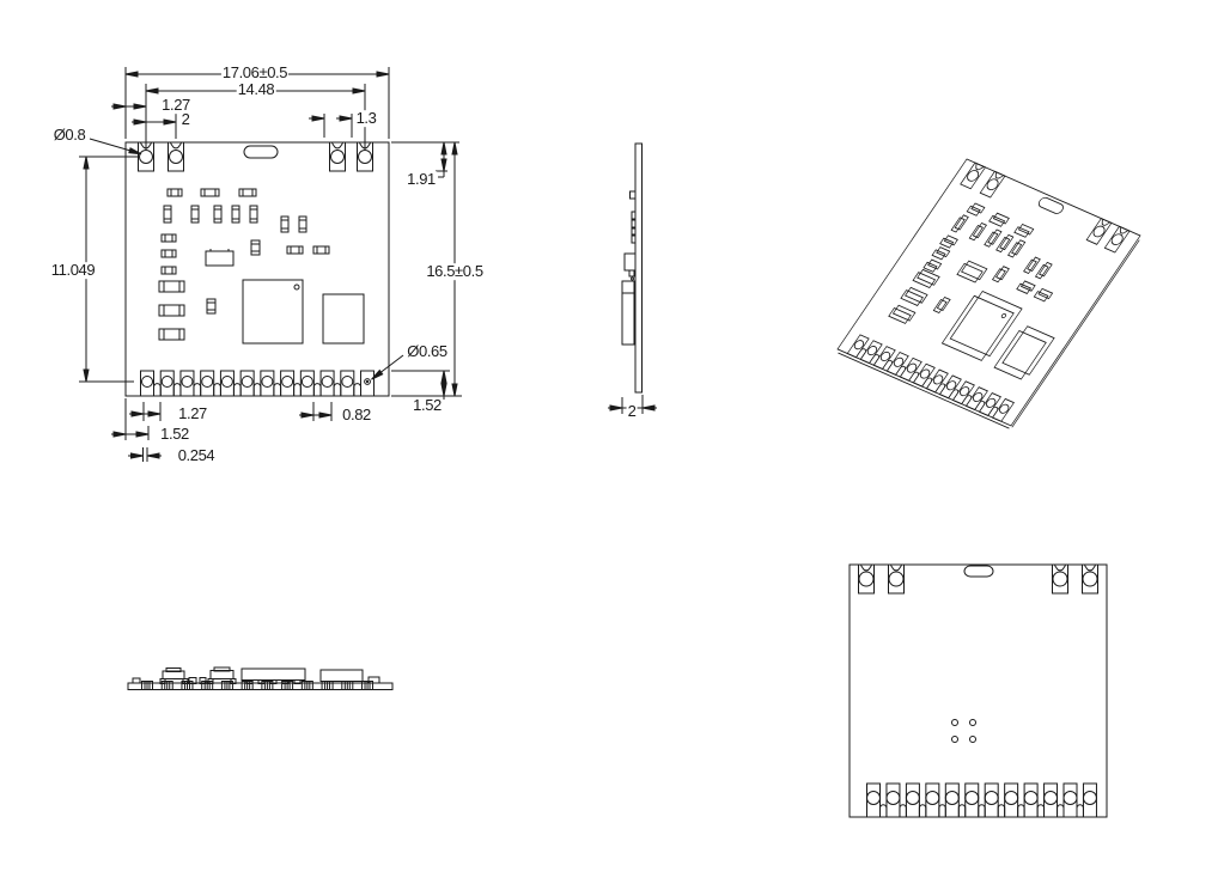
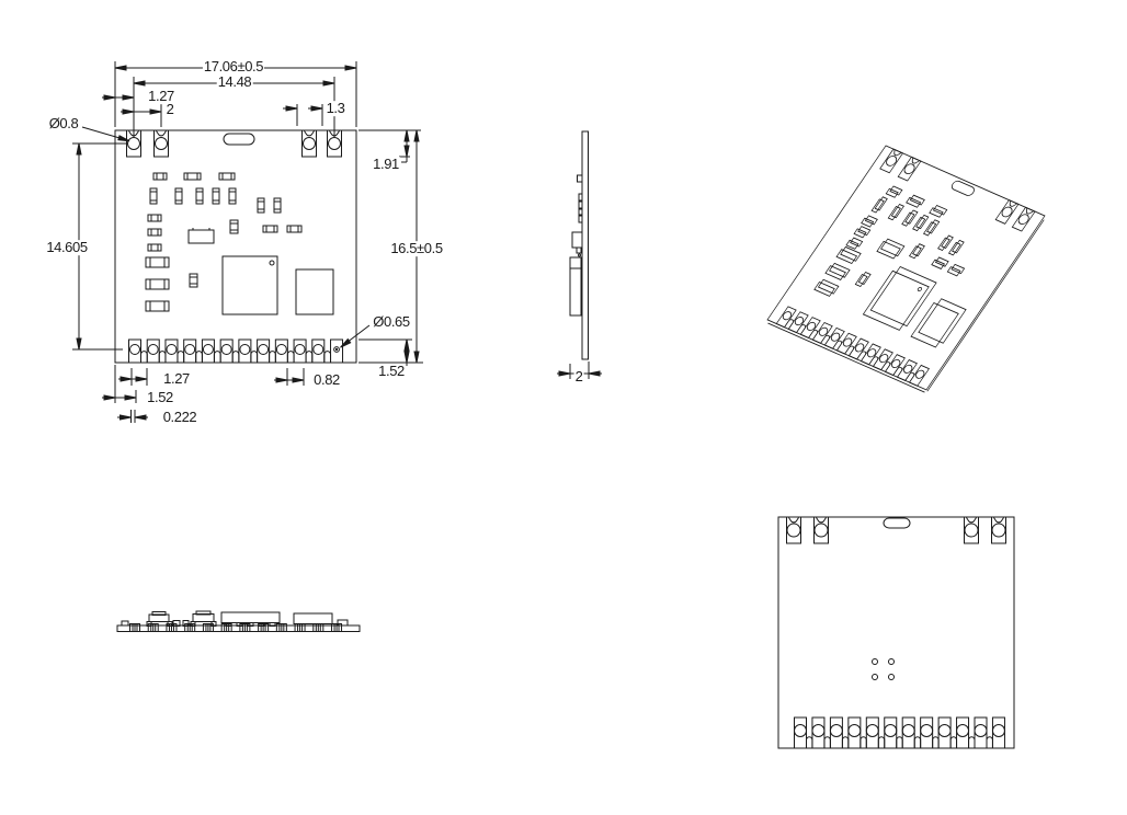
  17.06±0.5
  14.48
  1.27
  2
  1.3
  Ø0.8
  1.91
  16.5±0.5
- 11.049
+ 14.605
  Ø0.65
  1.52
  1.27
  0.82
  1.52
- 0.254
+ 0.222
  2
